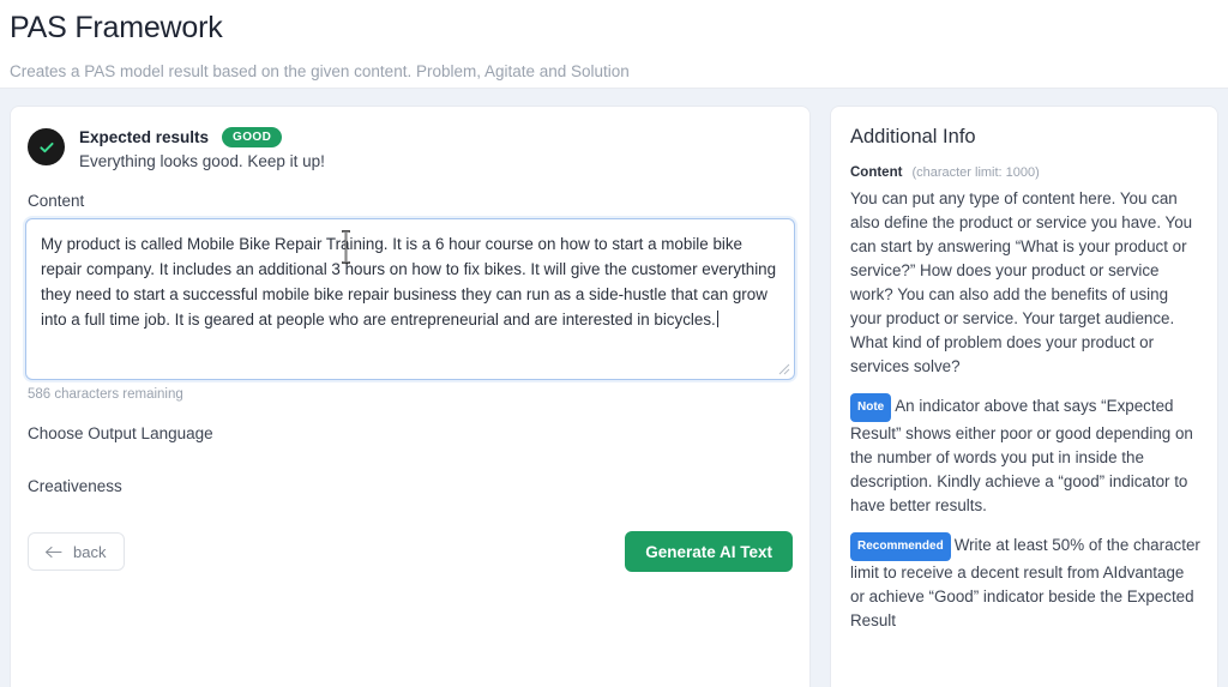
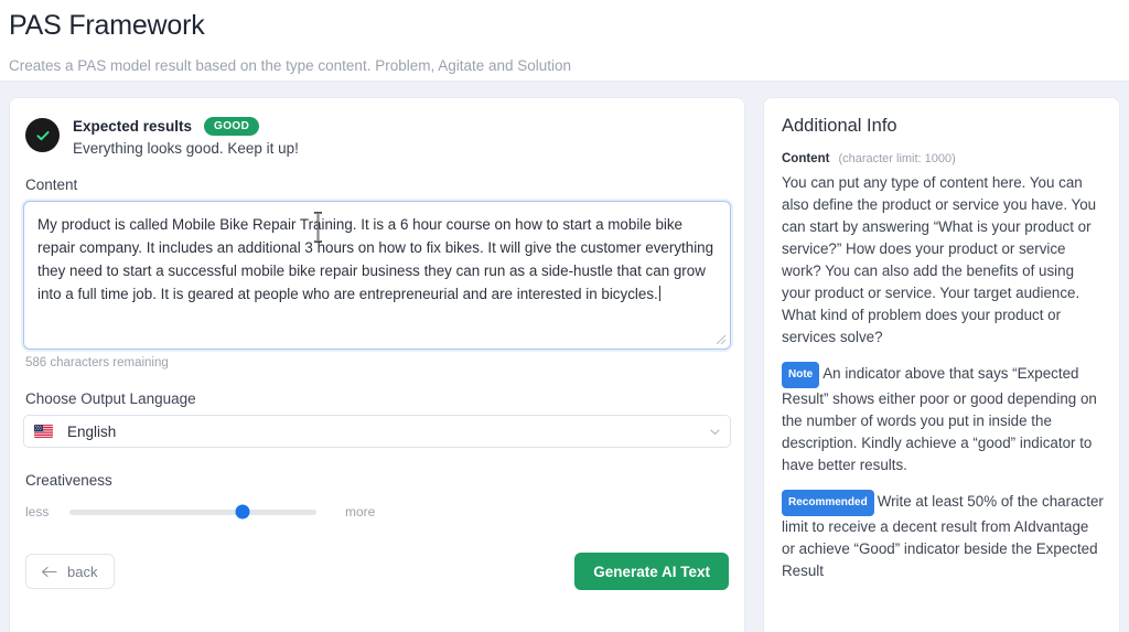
  PAS Framework
- Creates a PAS model result based on the given content. Problem, Agitate and Solution
+ Creates a PAS model result based on the type content. Problem, Agitate and Solution
  Expected results
  GOOD
  Everything looks good. Keep it up!
  Content
  My product is called Mobile Bike Repair Trining. It is a 6 hour course on how to start a mobile bike repair company. It includes an additional 3 hours on how to fix bikes. It will give the customer everything they need to start a successful mobile bike repair business they can run as a side-hustle that can grow into a full time job. It is geared at people who are entrepreneurial and are interested in bicycles.
  586 characters remaining
  Choose Output Language
+ English
  Creativeness
+ less
+ more
  back
  Generate AI Text
  Additional Info
  Content
  (character limit: 1000)
  You can put any type of content here. You can also define the product or service you have. You can start by answering “What is your product or service?” How does your product or service work? You can also add the benefits of using your product or service. Your target audience. What kind of problem does your product or services solve?
  Note An indicator above that says “Expected Result” shows either poor or good depending on the number of words you put in inside the description. Kindly achieve a “good” indicator to have better results.
  Recommended Write at least 50% of the character limit to receive a decent result from AIdvantage or achieve “Good” indicator beside the Expected Result
